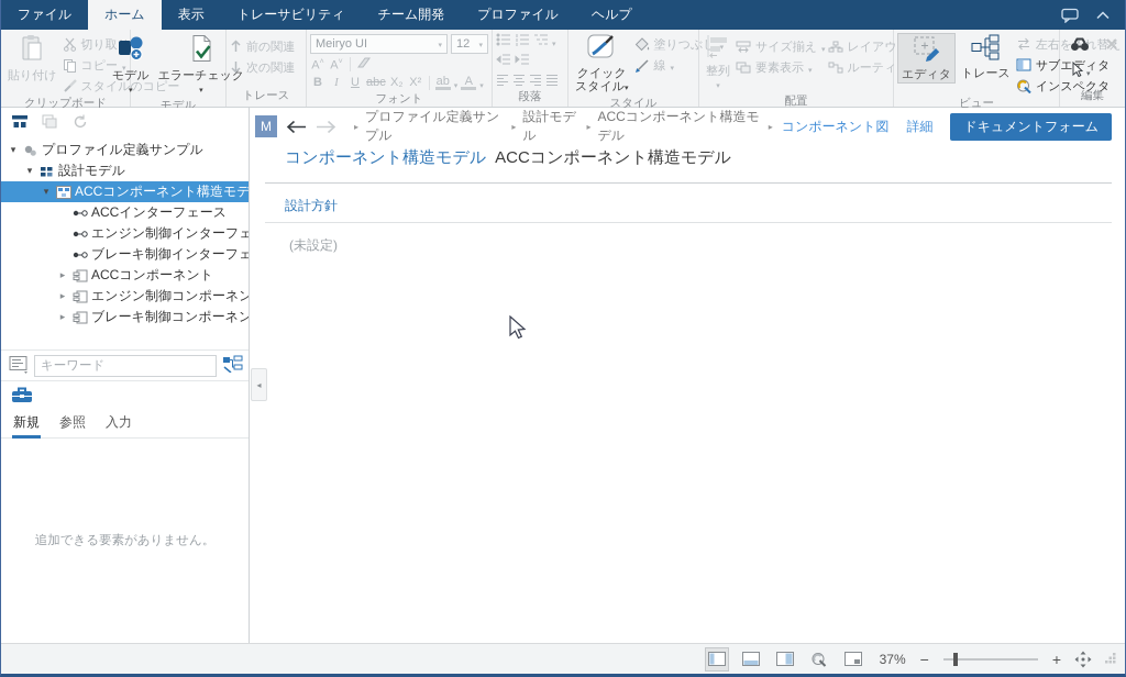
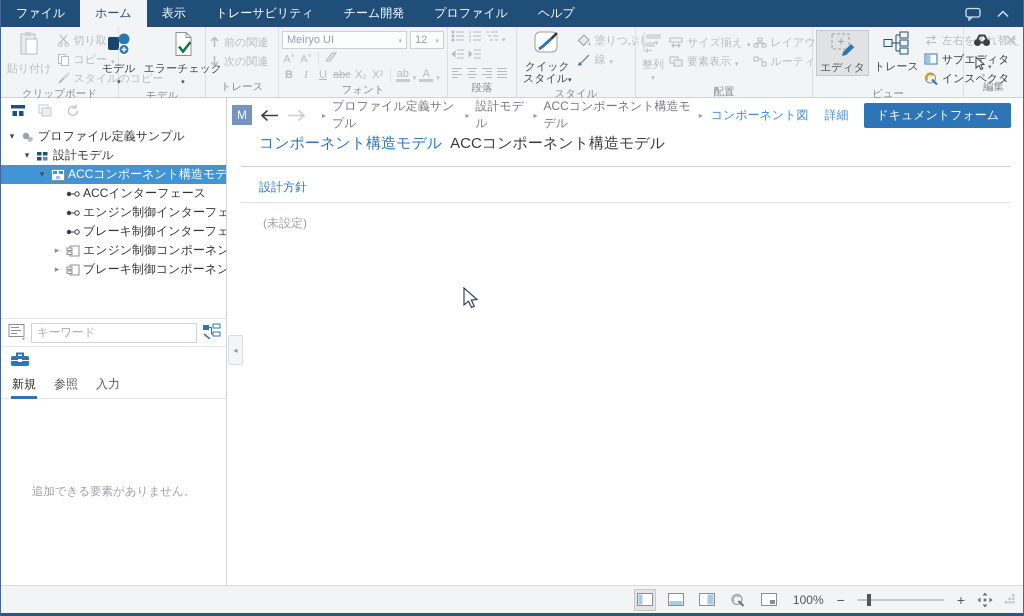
  ファイル
  ホーム
  表示
  トレーサビリティ
  チーム開発
  プロファイル
  ヘルプ
  貼り付け
  切り取
  コピー
  スタイルのコピー
  クリップボード
  モデル
  エラーチェック
  モデル
  前の関連
  次の関連
  トレース
  Meiryo UI
  12
  B
  I
  U
  abc
  X₂
  X²
  ab
  A
  フォント
  段落
  クイック
  スタイル
  塗りつぶし
  線
  スタイル
  整列
  サイズ揃え
  要素表示
  レイアウ
  配置
  エディタ
  トレース
  左右をれ替え
  サブエディタ
  インスペクタ
  ビュー
  編集
  プロファイル定義サンプル
  設計モデル
  ACCコンポーネント構造モデ
  ACCインターフェース
  エンジン制御インターフェ
  ブレーキ制御インターフェ
- ACCコンポーネント
  エンジン制御コンポーネン
  ブレーキ制御コンポーネン
  キーワード
  新規
  参照
  入力
  追加できる要素がありません。
  M
  プロファイル定義サンプル
  設計モデル
  ACCコンポーネント構造モデル
  コンポーネント図
  詳細
  ドキュメントフォーム
  コンポーネント構造モデル
  ACCコンポーネント構造モデル
  設計方針
  (未設定)
- 37%
+ 100%
  −
  +
